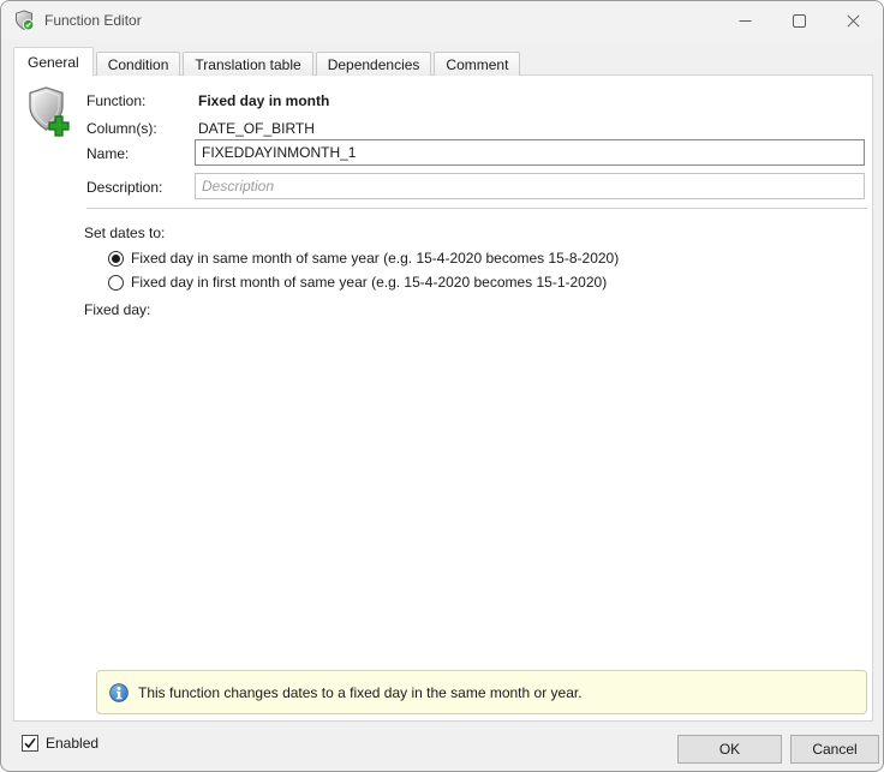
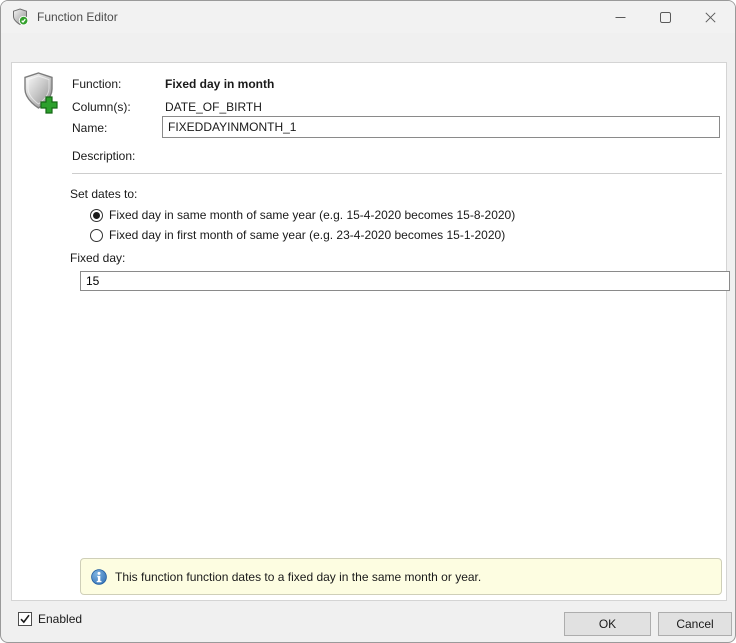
  Function Editor
- General
- Condition
- Translation table
- Dependencies
- Comment
  Function:
  Fixed day in month
  Column(s):
  DATE_OF_BIRTH
  Name:
  FIXEDDAYINMONTH_1
  Description:
- Description
  Set dates to:
  Fixed day in same month of same year (e.g. 15-4-2020 becomes 15-8-2020)
- Fixed day in first month of same year (e.g. 15-4-2020 becomes 15-1-2020)
+ Fixed day in first month of same year (e.g. 23-4-2020 becomes 15-1-2020)
  Fixed day:
+ 15
- This function changes dates to a fixed day in the same month or year.
+ This function function dates to a fixed day in the same month or year.
  Enabled
  OK
  Cancel
